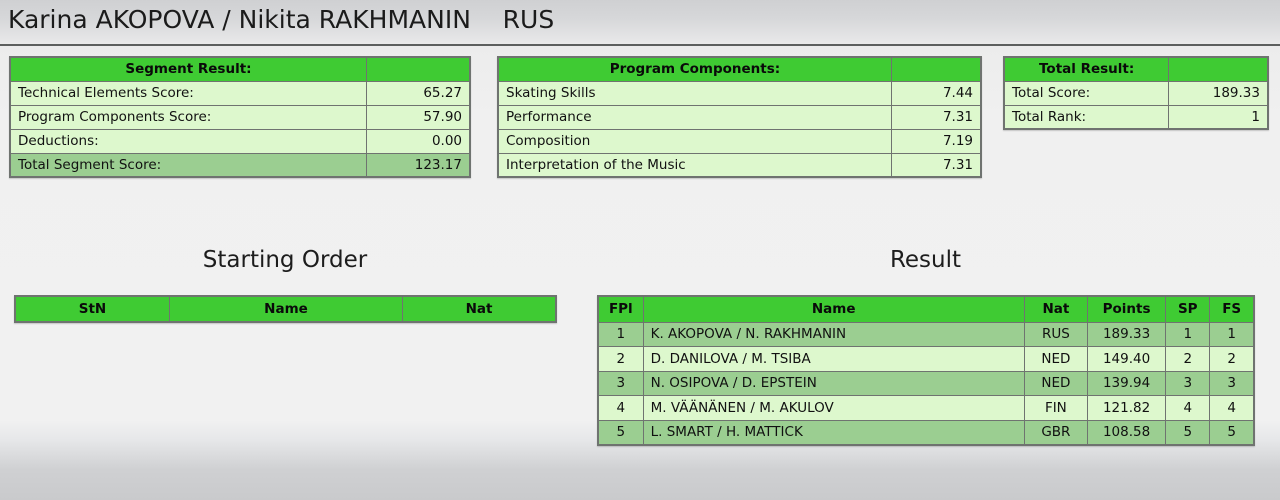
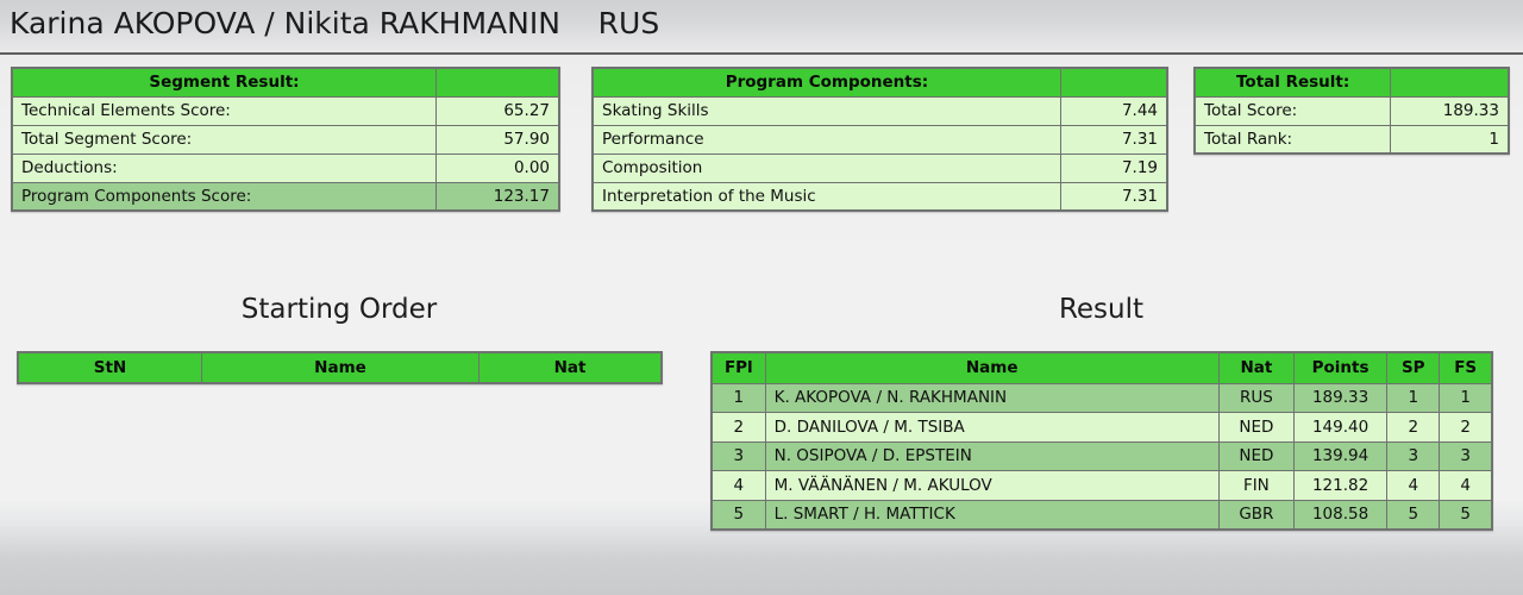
  Karina AKOPOVA / Nikita RAKHMANIN RUS
  Segment Result:
  Technical Elements Score:	65.27
- Program Components Score:	57.90
+ Total Segment Score:	57.90
  Deductions:	0.00
- Total Segment Score:	123.17
+ Program Components Score:	123.17
  Program Components:
  Skating Skills	7.44
  Performance	7.31
  Composition	7.19
  Interpretation of the Music	7.31
  Total Result:
  Total Score:	189.33
  Total Rank:	1
  Starting Order
  StN	Name	Nat
  Result
  FPl	Name	Nat	Points	SP	FS
  1	K. AKOPOVA / N. RAKHMANIN	RUS	189.33	1	1
  2	D. DANILOVA / M. TSIBA	NED	149.40	2	2
  3	N. OSIPOVA / D. EPSTEIN	NED	139.94	3	3
  4	M. VÄÄNÄNEN / M. AKULOV	FIN	121.82	4	4
  5	L. SMART / H. MATTICK	GBR	108.58	5	5
